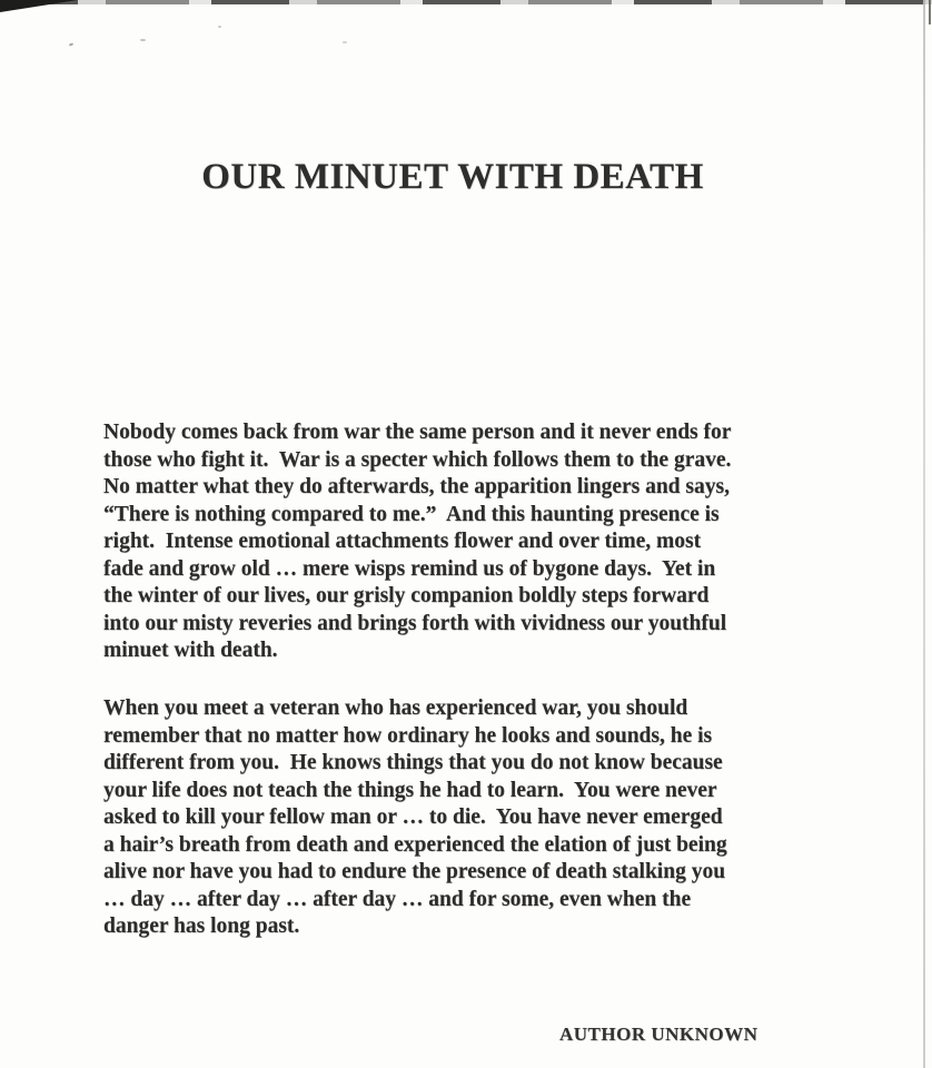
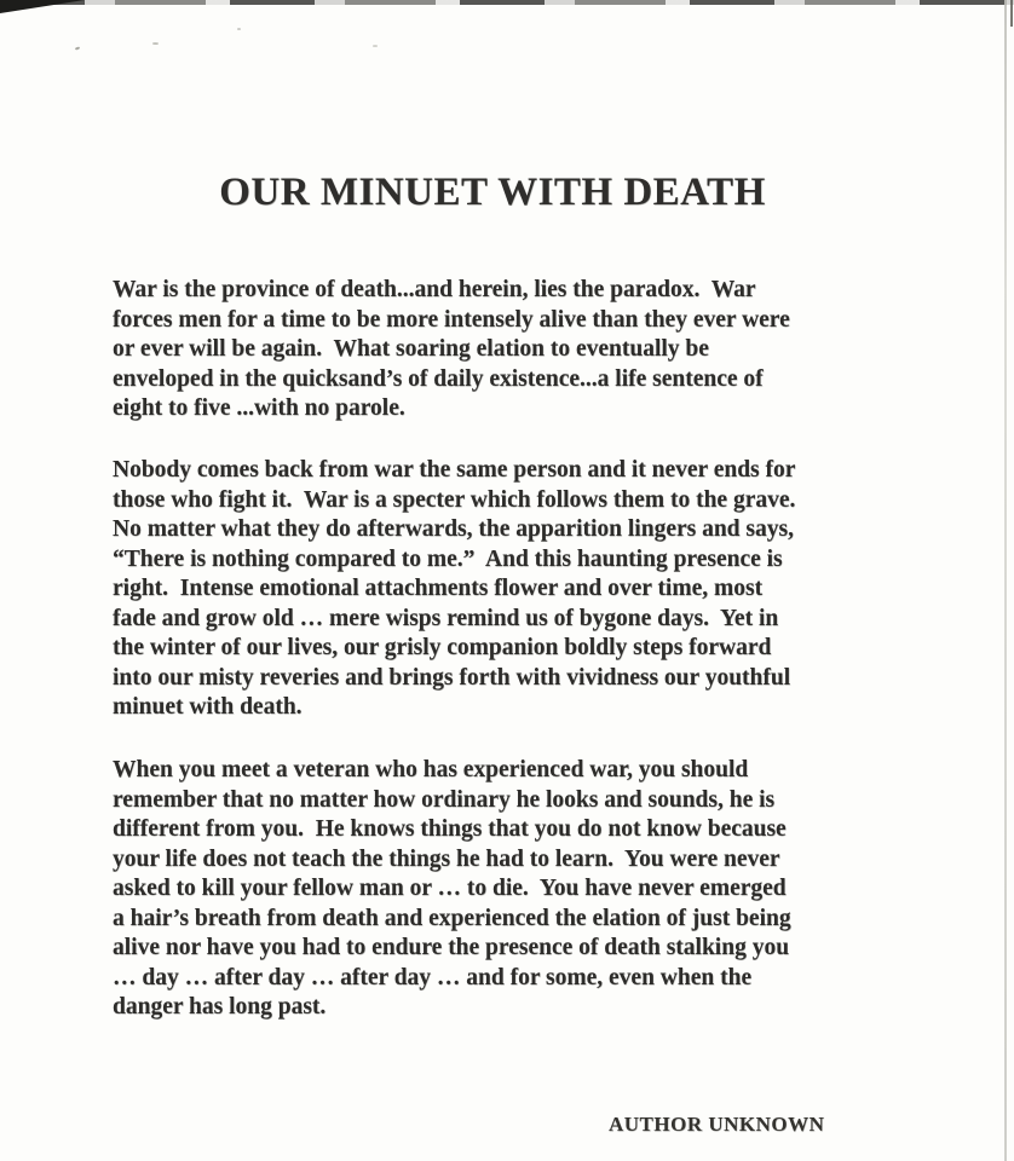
  OUR MINUET WITH DEATH
+ War is the province of death...and herein, lies the paradox. War
+ forces men for a time to be more intensely alive than they ever were
+ or ever will be again. What soaring elation to eventually be
+ enveloped in the quicksand’s of daily existence...a life sentence of
+ eight to five ...with no parole.
  Nobody comes back from war the same person and it never ends for
  those who fight it. War is a specter which follows them to the grave.
  No matter what they do afterwards, the apparition lingers and says,
  “There is nothing compared to me.” And this haunting presence is
  right. Intense emotional attachments flower and over time, most
  fade and grow old … mere wisps remind us of bygone days. Yet in
  the winter of our lives, our grisly companion boldly steps forward
  into our misty reveries and brings forth with vividness our youthful
  minuet with death.
  When you meet a veteran who has experienced war, you should
  remember that no matter how ordinary he looks and sounds, he is
  different from you. He knows things that you do not know because
  your life does not teach the things he had to learn. You were never
  asked to kill your fellow man or … to die. You have never emerged
  a hair’s breath from death and experienced the elation of just being
  alive nor have you had to endure the presence of death stalking you
  … day … after day … after day … and for some, even when the
  danger has long past.
  AUTHOR UNKNOWN
